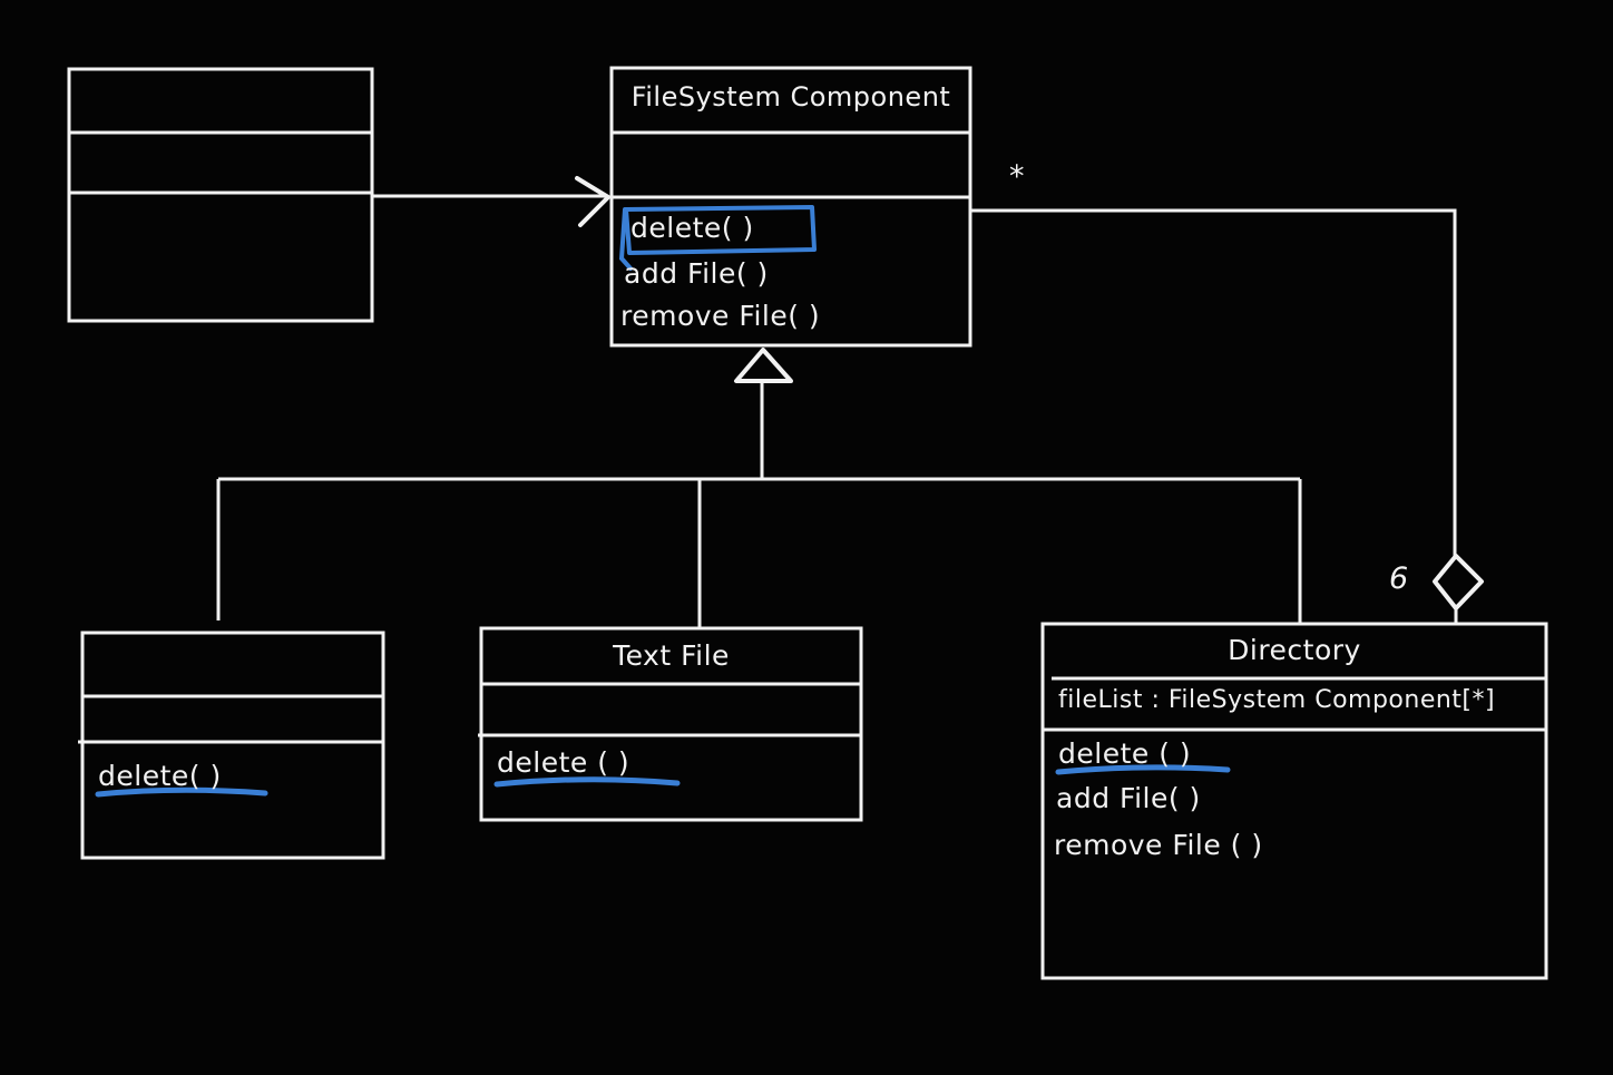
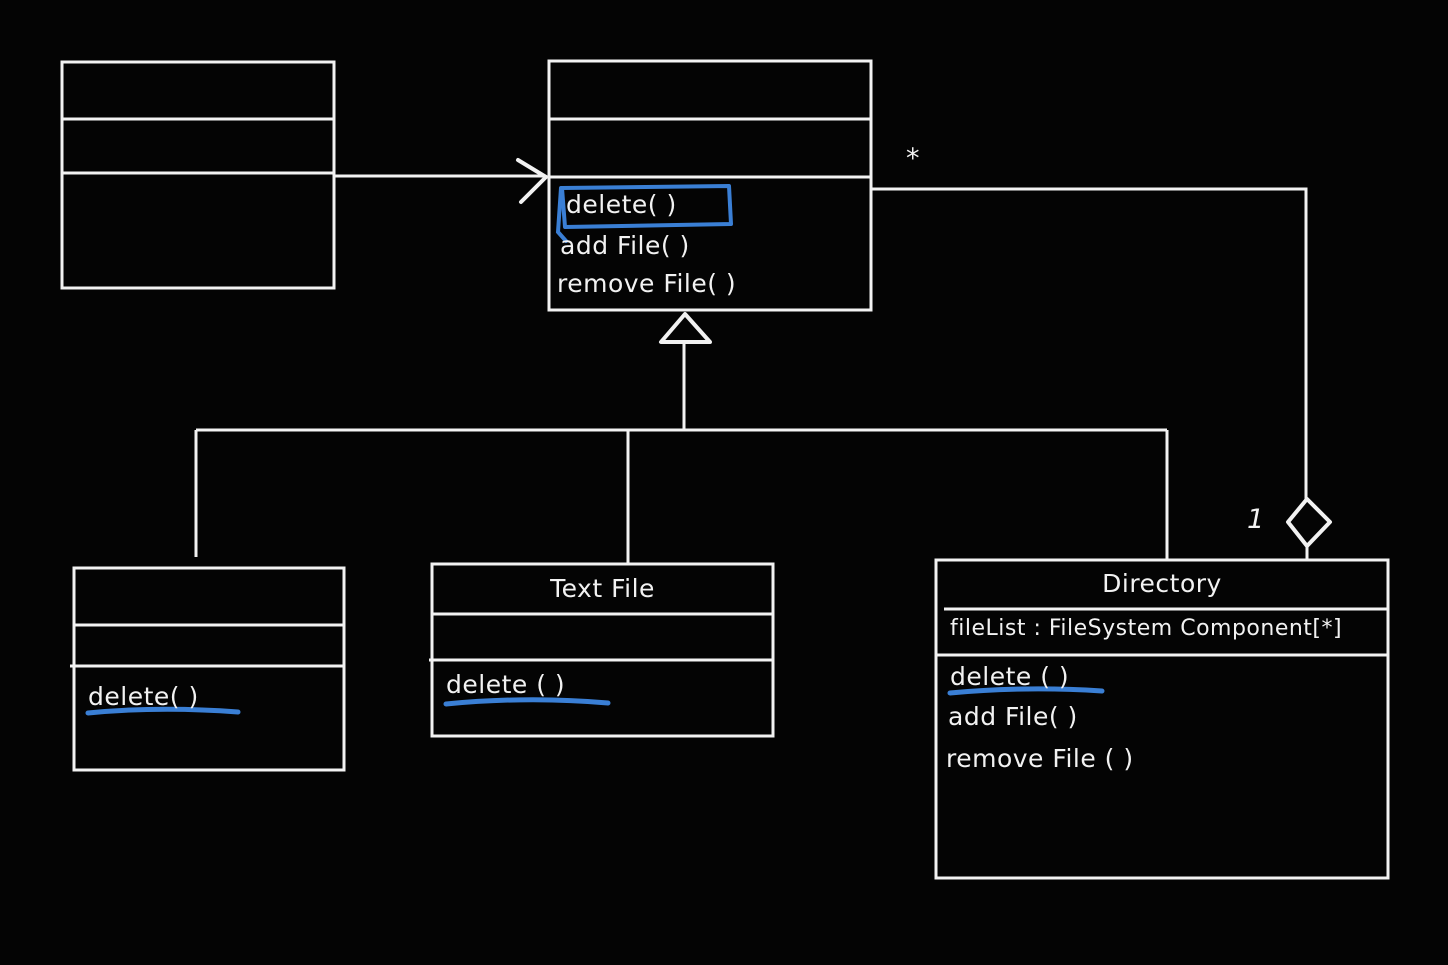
- FileSystem Component
  delete( )
  add File( )
  remove File( )
  *
- 6
+ 1
  delete( )
  Text File
  delete ( )
  Directory
  fileList : FileSystem Component[*]
  delete ( )
  add File( )
  remove File ( )
